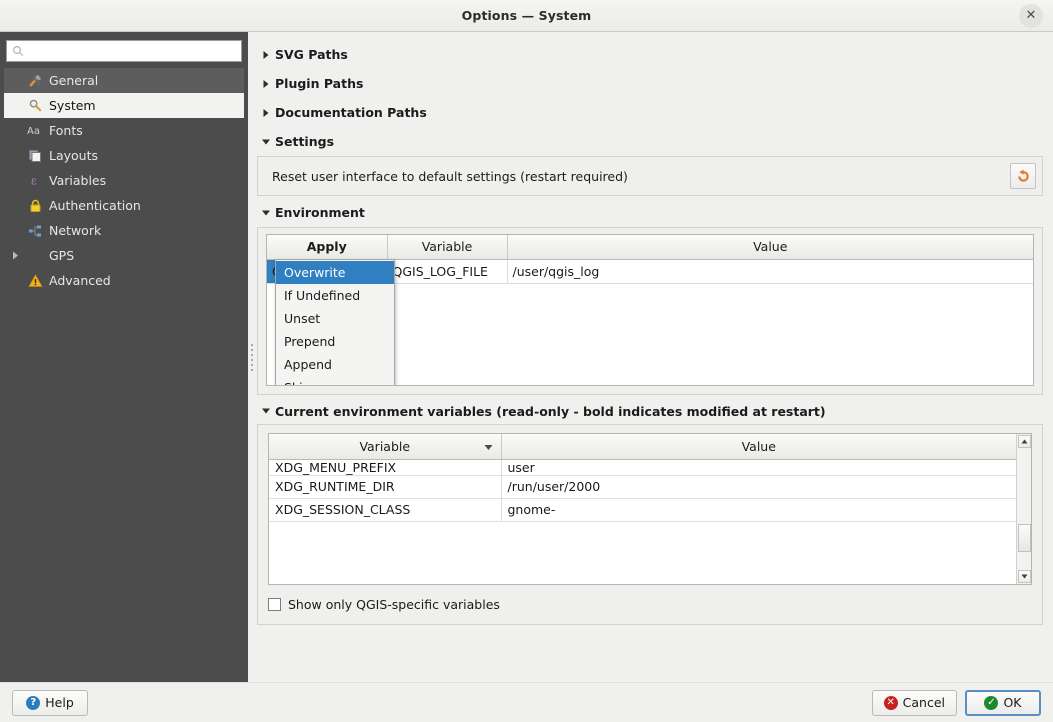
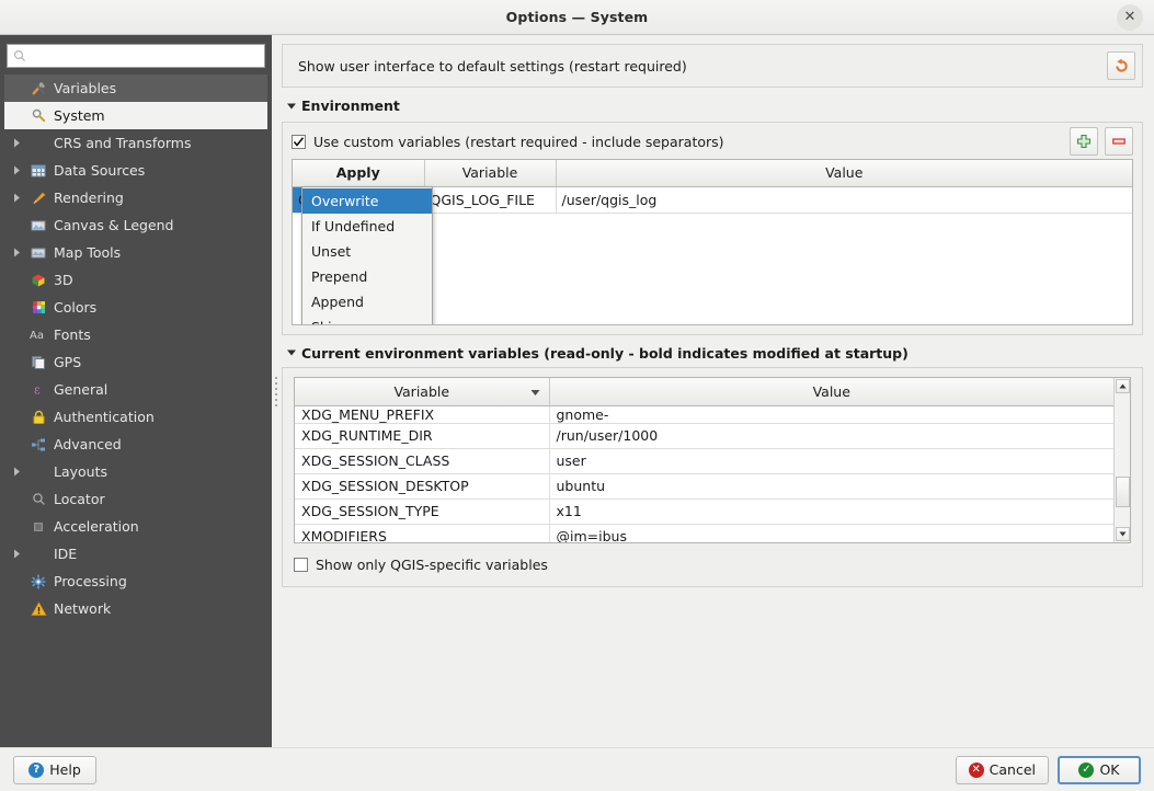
  Options — System
  ✕
- General
+ Variables
  System
+ CRS and Transforms
+ Data Sources
+ Rendering
+ Canvas & Legend
+ Map Tools
+ 3D
+ Colors
  Aa
  Fonts
- Layouts
+ GPS
  ε
- Variables
+ General
  Authentication
- Network
+ Advanced
- GPS
+ Layouts
+ Locator
+ Acceleration
+ IDE
+ Processing
- Advanced
+ Network
- SVG Paths
- Plugin Paths
- Documentation Paths
- Settings
- Reset user interface to default settings (restart required)
+ Show user interface to default settings (restart required)
  Environment
+ Use custom variables (restart required - include separators)
  Apply	Variable	Value
  	QGIS_LOG_FILE	/user/qgis_log
  Overwrite
  If Undefined
  Unset
  Prepend
  Append
- Current environment variables (read-only - bold indicates modified at restart)
+ Current environment variables (read-only - bold indicates modified at startup)
  Variable	Value
- XDG_MENU_PREFIX	user
+ XDG_MENU_PREFIX	gnome-
- XDG_RUNTIME_DIR	/run/user/2000
+ XDG_RUNTIME_DIR	/run/user/1000
- XDG_SESSION_CLASS	gnome-
+ XDG_SESSION_CLASS	user
+ XDG_SESSION_DESKTOP	ubuntu
+ XDG_SESSION_TYPE	x11
+ XMODIFIERS	@im=ibus
  Show only QGIS-specific variables
  ?
  Help
  ✕
  Cancel
  ✓
  OK
